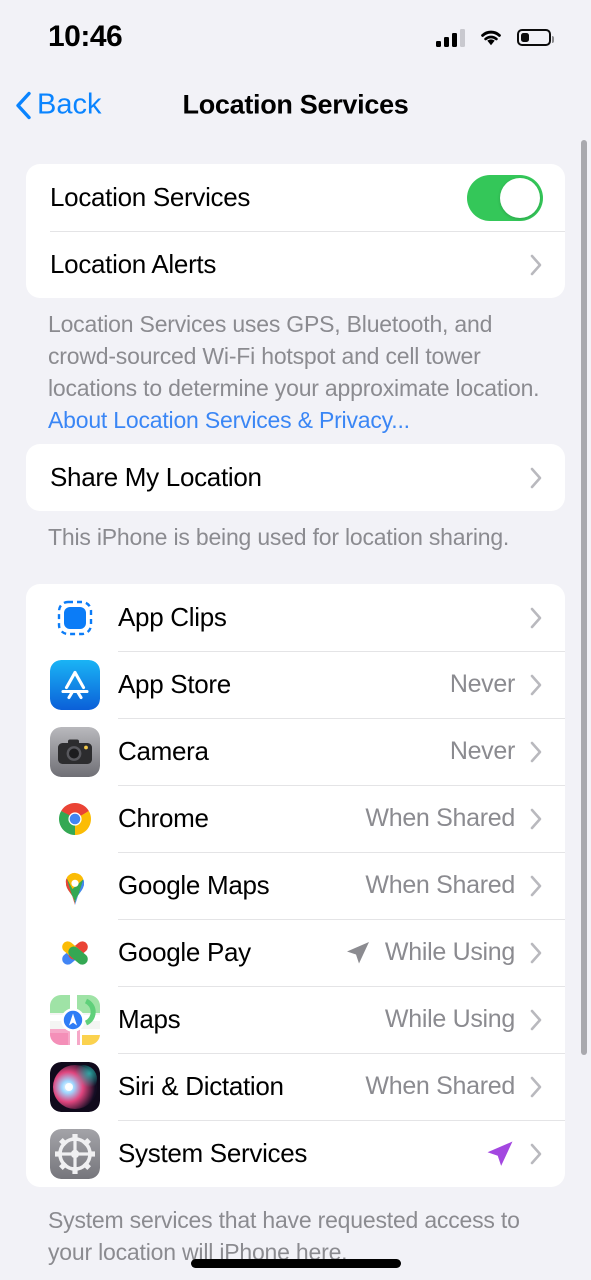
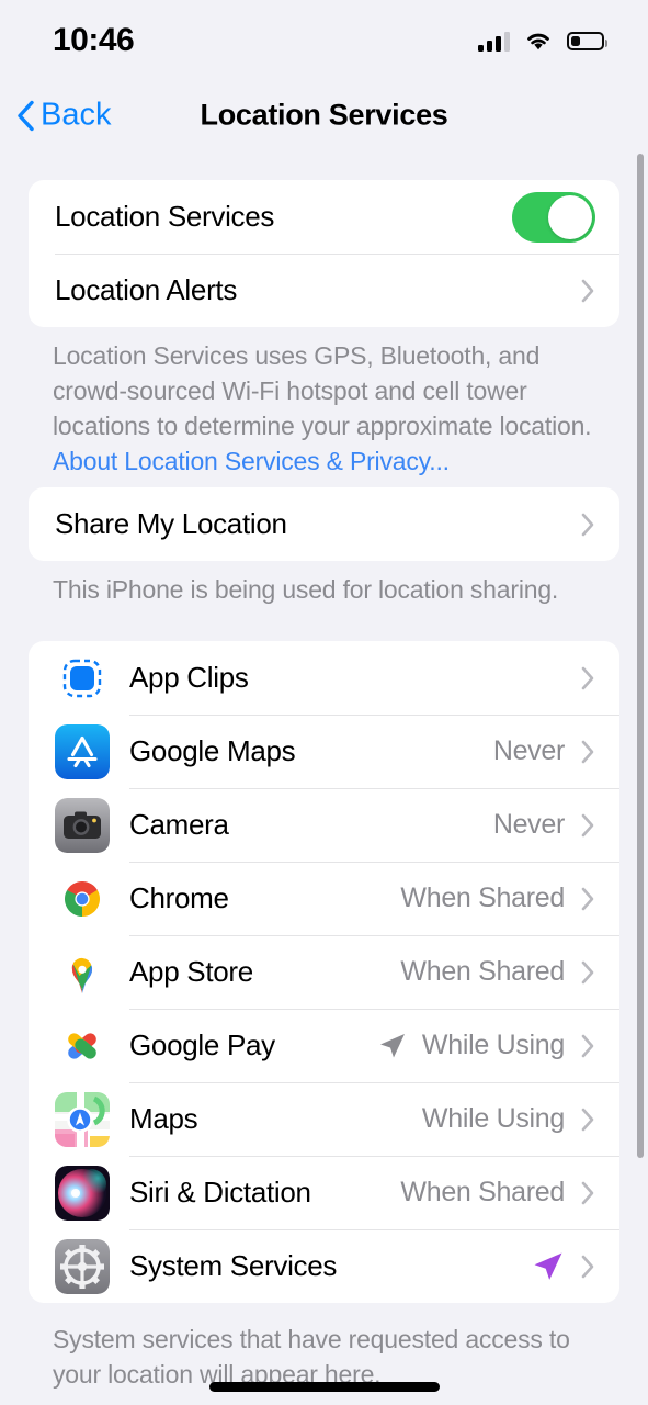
  10:46
  Back
  Location Services
  Location Services
  Location Alerts
  Location Services uses GPS, Bluetooth, and crowd-sourced Wi-Fi hotspot and cell tower locations to determine your approximate location. About Location Services & Privacy...
  Share My Location
  This iPhone is being used for location sharing.
  App Clips
- App Store
+ Google Maps
  Never
  Camera
  Never
  Chrome
  When Shared
- Google Maps
+ App Store
  When Shared
  Google Pay
  While Using
  Maps
  While Using
  Siri & Dictation
  When Shared
  System Services
- System services that have requested access to your location will iPhone here.
+ System services that have requested access to your location will appear here.
